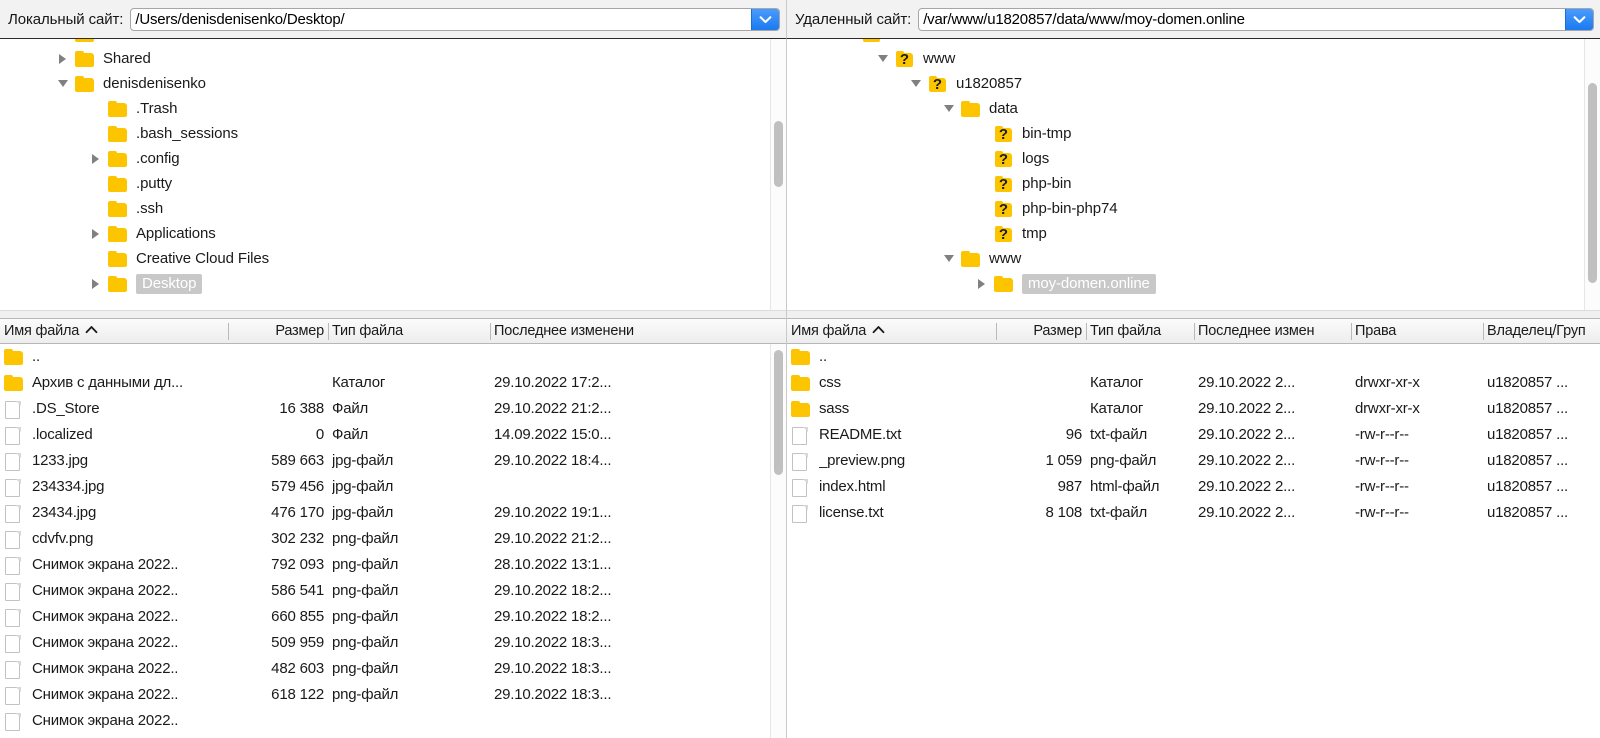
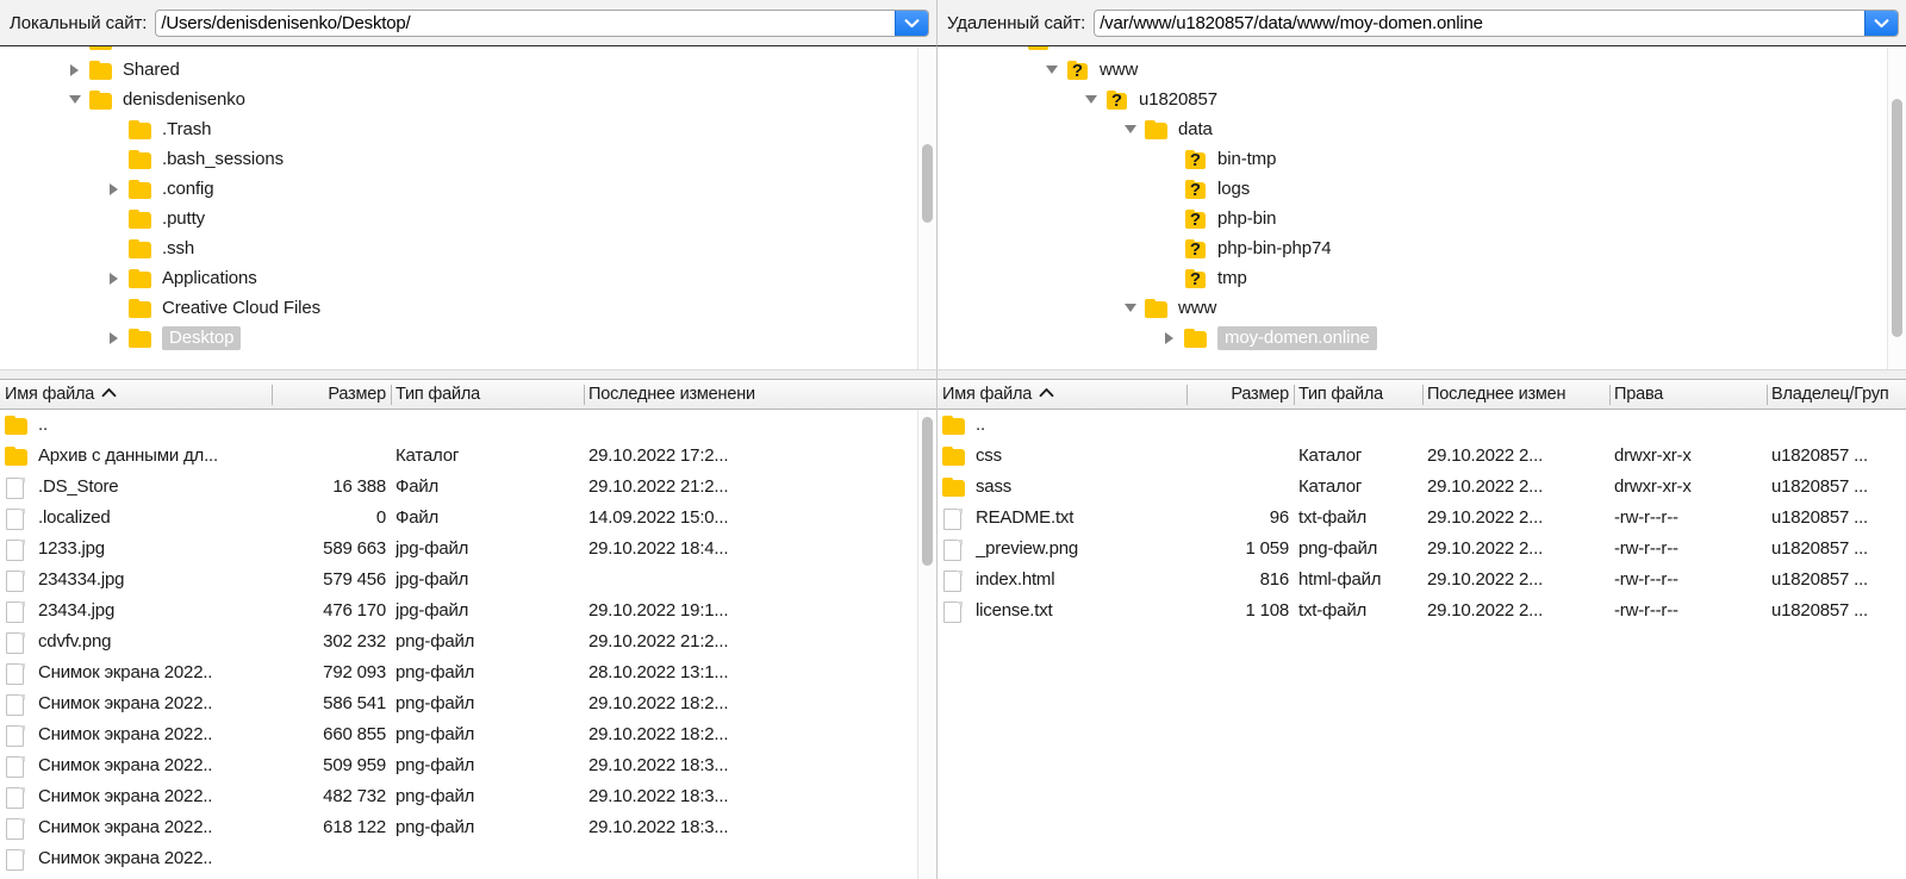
  Локальный сайт:
  /Users/denisdenisenko/Desktop/
  Удаленный сайт:
  /var/www/u1820857/data/www/moy-domen.online
  Shared
  denisdenisenko
  .Trash
  .bash_sessions
  .config
  .putty
  .ssh
  Applications
  Creative Cloud Files
  Desktop
  ?
  www
  ?
  u1820857
  data
  ?
  bin-tmp
  ?
  logs
  ?
  php-bin
  ?
  php-bin-php74
  ?
  tmp
  www
  moy-domen.online
  Имя файла
  Размер
  Тип файла
  Последнее изменени
  ..
  Архив с данными дл...
  Каталог
  29.10.2022 17:2...
  .DS_Store
  16 388
  Файл
  29.10.2022 21:2...
  .localized
  0
  Файл
  14.09.2022 15:0...
  1233.jpg
  589 663
  jpg-файл
  29.10.2022 18:4...
  234334.jpg
  579 456
  jpg-файл
  23434.jpg
  476 170
  jpg-файл
  29.10.2022 19:1...
  cdvfv.png
  302 232
  png-файл
  29.10.2022 21:2...
  Снимок экрана 2022..
  792 093
  png-файл
  28.10.2022 13:1...
  Снимок экрана 2022..
  586 541
  png-файл
  29.10.2022 18:2...
  Снимок экрана 2022..
  660 855
  png-файл
  29.10.2022 18:2...
  Снимок экрана 2022..
  509 959
  png-файл
  29.10.2022 18:3...
  Снимок экрана 2022..
- 482 603
+ 482 732
  png-файл
  29.10.2022 18:3...
  Снимок экрана 2022..
  618 122
  png-файл
  29.10.2022 18:3...
  Снимок экрана 2022..
  Имя файла
  Размер
  Тип файла
  Последнее измен
  Права
  Владелец/Груп
  ..
  css
  Каталог
  29.10.2022 2...
  drwxr-xr-x
  u1820857 ...
  sass
  Каталог
  29.10.2022 2...
  drwxr-xr-x
  u1820857 ...
  README.txt
  96
  txt-файл
  29.10.2022 2...
  -rw-r--r--
  u1820857 ...
  _preview.png
  1 059
  png-файл
  29.10.2022 2...
  -rw-r--r--
  u1820857 ...
  index.html
- 987
+ 816
  html-файл
  29.10.2022 2...
  -rw-r--r--
  u1820857 ...
  license.txt
- 8 108
+ 1 108
  txt-файл
  29.10.2022 2...
  -rw-r--r--
  u1820857 ...
